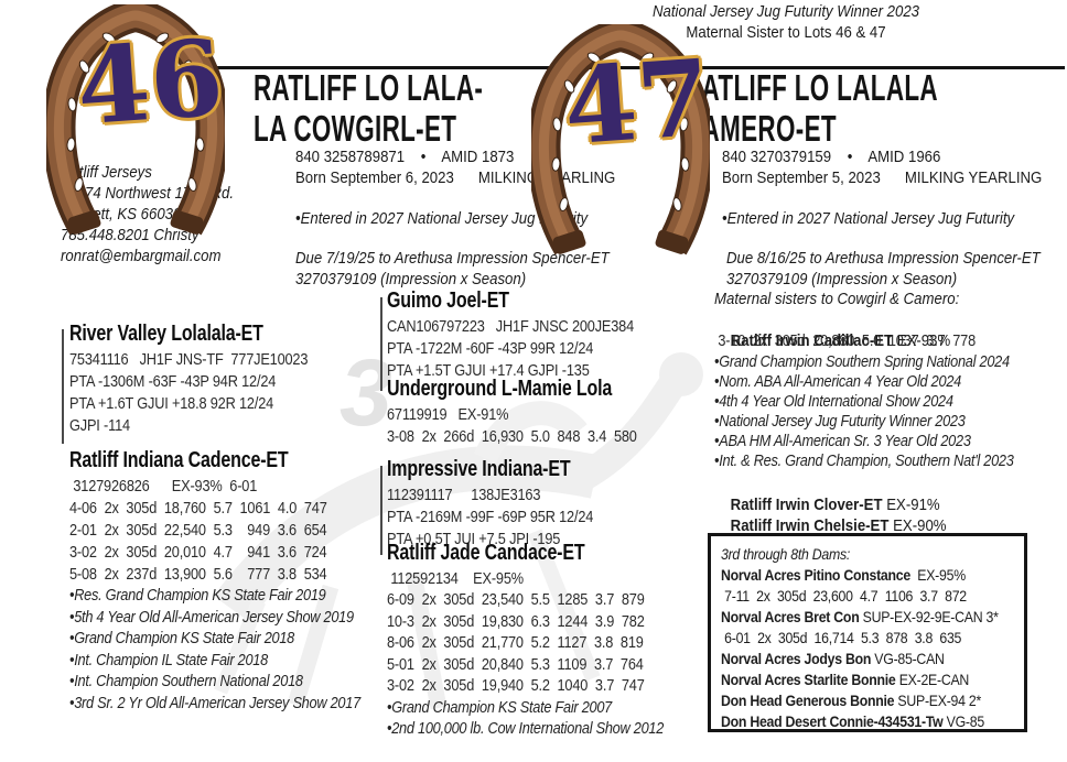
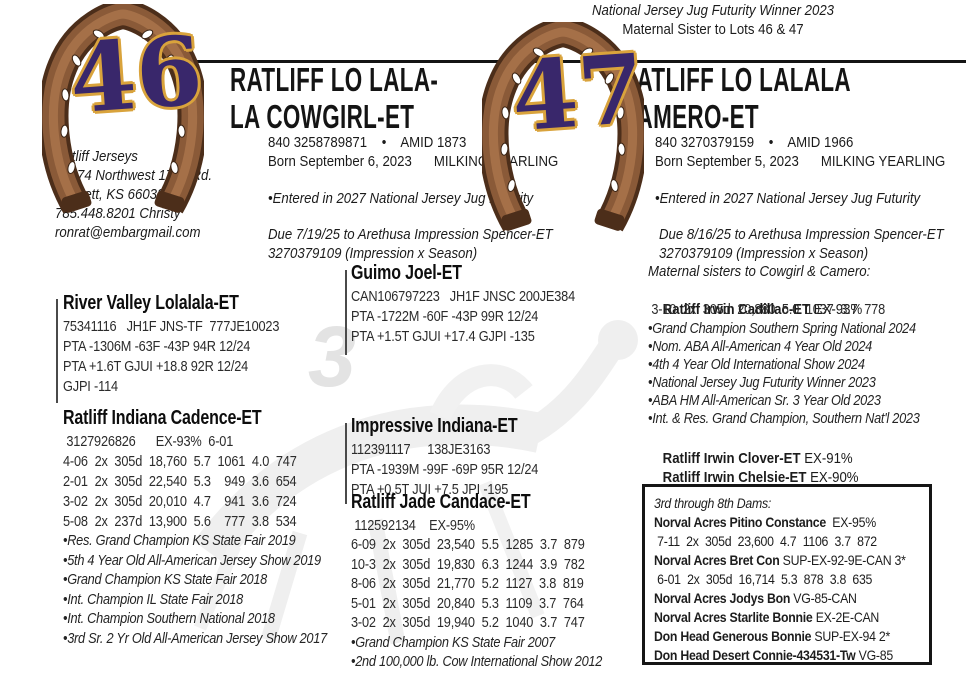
  3
  National Jersey Jug Futurity Winner 2023
  Maternal Sister to Lots 46 & 47
  RATLIFF LO LALA-
  LA COWGIRL-ET
  840 3258789871 • AMID 1873
  Born September 6, 2023 MILKINARLING
  •Entered in 2027 National Jersey Jugity
  Due 7/19/25 to Arethusa Impression Spencer-ET
  3270379109 (Impression x Season)
  tliff Jerseys
  785.448.8201 Christy
  ronrat@embargmail.com
  ATLIFF LO LALALA
  AMERO-ET
  840 3270379159 • AMID 1966
  Born September 5, 2023 MILKING YEARLING
  •Entered in 2027 National Jersey Jug Futurity
  Due 8/16/25 to Arethusa Impression Spencer-ET
  3270379109 (Impression x Season)
  River Valley Lolalala-ET
  75341116 JH1F JNS-TF 777JE10023
  PTA -1306M -63F -43P 94R 12/24
  PTA +1.6T GJUI +18.8 92R 12/24
  GJPI -114
  Ratliff Indiana Cadence-ET
  3127926826 EX-93% 6-01
  4-06 2x 305d 18,760 5.7 1061 4.0 747
  2-01 2x 305d 22,540 5.3 949 3.6 654
  3-02 2x 305d 20,010 4.7 941 3.6 724
  5-08 2x 237d 13,900 5.6 777 3.8 534
  •Res. Grand Champion KS State Fair 2019
  •5th 4 Year Old All-American Jersey Show 2019
  •Grand Champion KS State Fair 2018
  •Int. Champion IL State Fair 2018
  •Int. Champion Southern National 2018
  •3rd Sr. 2 Yr Old All-American Jersey Show 2017
  Guimo Joel-ET
  CAN106797223 JH1F JNSC 200JE384
  PTA -1722M -60F -43P 99R 12/24
  PTA +1.5T GJUI +17.4 GJPI -135
- Underground L-Mamie Lola
- 67119919 EX-91%
- 3-08 2x 266d 16,930 5.0 848 3.4 580
  Impressive Indiana-ET
  112391117 138JE3163
- PTA -2169M -99F -69P 95R 12/24
+ PTA -1939M -99F -69P 95R 12/24
  PTA +0.5T JUI +7.5 JPI -195
  Ratliff Jade Candace-ET
  112592134 EX-95%
  6-09 2x 305d 23,540 5.5 1285 3.7 879
  10-3 2x 305d 19,830 6.3 1244 3.9 782
  8-06 2x 305d 21,770 5.2 1127 3.8 819
  5-01 2x 305d 20,840 5.3 1109 3.7 764
  3-02 2x 305d 19,940 5.2 1040 3.7 747
  •Grand Champion KS State Fair 2007
  •2nd 100,000 lb. Cow International Show 2012
  Maternal sisters to Cowgirl & Camero:
  Ratliff Irwin Cadillac-ET EX-93%
  3-10 2x 305d 20,880 5.0 1037 3.7 778
  •Grand Champion Southern Spring National 2024
  •Nom. ABA All-American 4 Year Old 2024
  •4th 4 Year Old International Show 2024
  •National Jersey Jug Futurity Winner 2023
  •ABA HM All-American Sr. 3 Year Old 2023
  •Int. & Res. Grand Champion, Southern Nat'l 2023
  Ratliff Irwin Clover-ET EX-91%
  Ratliff Irwin Chelsie-ET EX-90%
  3rd through 8th Dams:
  Norval Acres Pitino Constance EX-95%
  7-11 2x 305d 23,600 4.7 1106 3.7 872
  Norval Acres Bret Con SUP-EX-92-9E-CAN 3*
  6-01 2x 305d 16,714 5.3 878 3.8 635
  Norval Acres Jodys Bon VG-85-CAN
  Norval Acres Starlite Bonnie EX-2E-CAN
  Don Head Generous Bonnie SUP-EX-94 2*
  Don Head Desert Connie-434531-Tw VG-85
